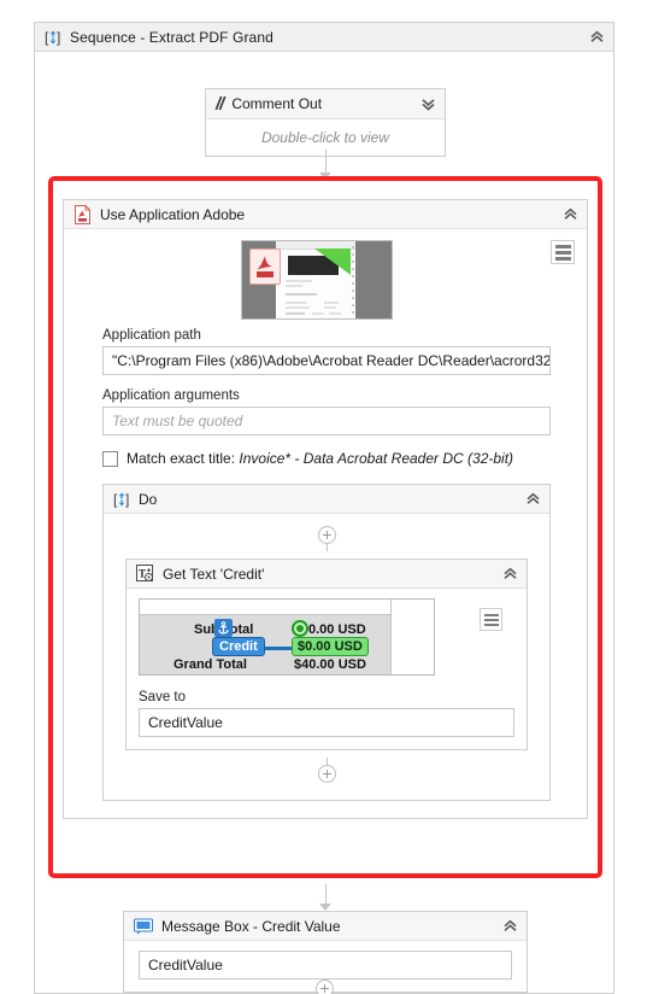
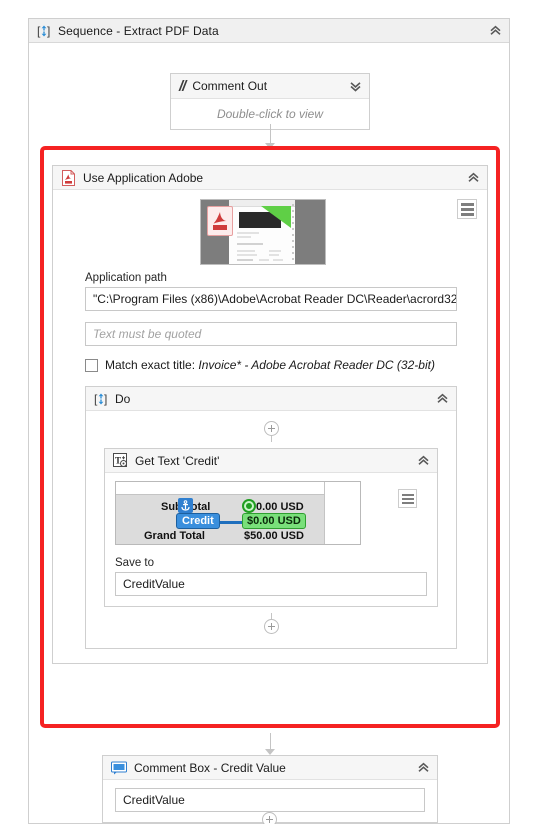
  [
  ]
- Sequence - Extract PDF Grand
+ Sequence - Extract PDF Data
  //
  Comment Out
  Double-click to view
  Use Application Adobe
  Application path
  "C:\Program Files (x86)\Adobe\Acrobat Reader DC\Reader\acrord32
- Application arguments
  Text must be quoted
- Match exact title: Invoice* - Data Acrobat Reader DC (32-bit)
+ Match exact title: Invoice* - Adobe Acrobat Reader DC (32-bit)
  [
  ]
  Do
  T
  Get Text 'Credit'
  Suotal
  0.00 USD
  Credit
  $0.00 USD
  Grand Total
- $40.00 USD
+ $50.00 USD
  Save to
  CreditValue
- Message Box - Credit Value
+ Comment Box - Credit Value
  CreditValue
